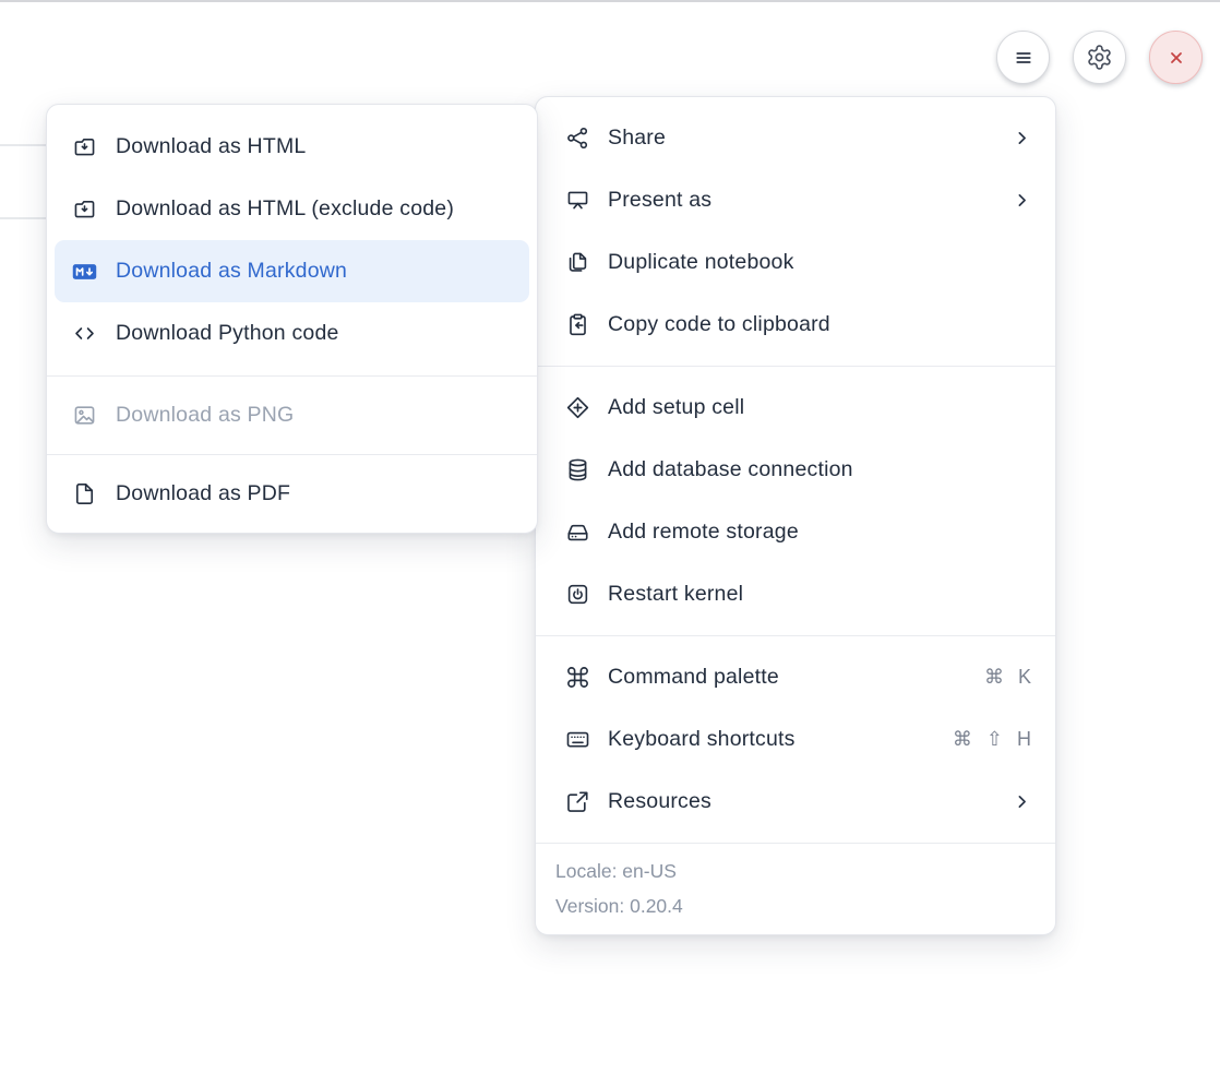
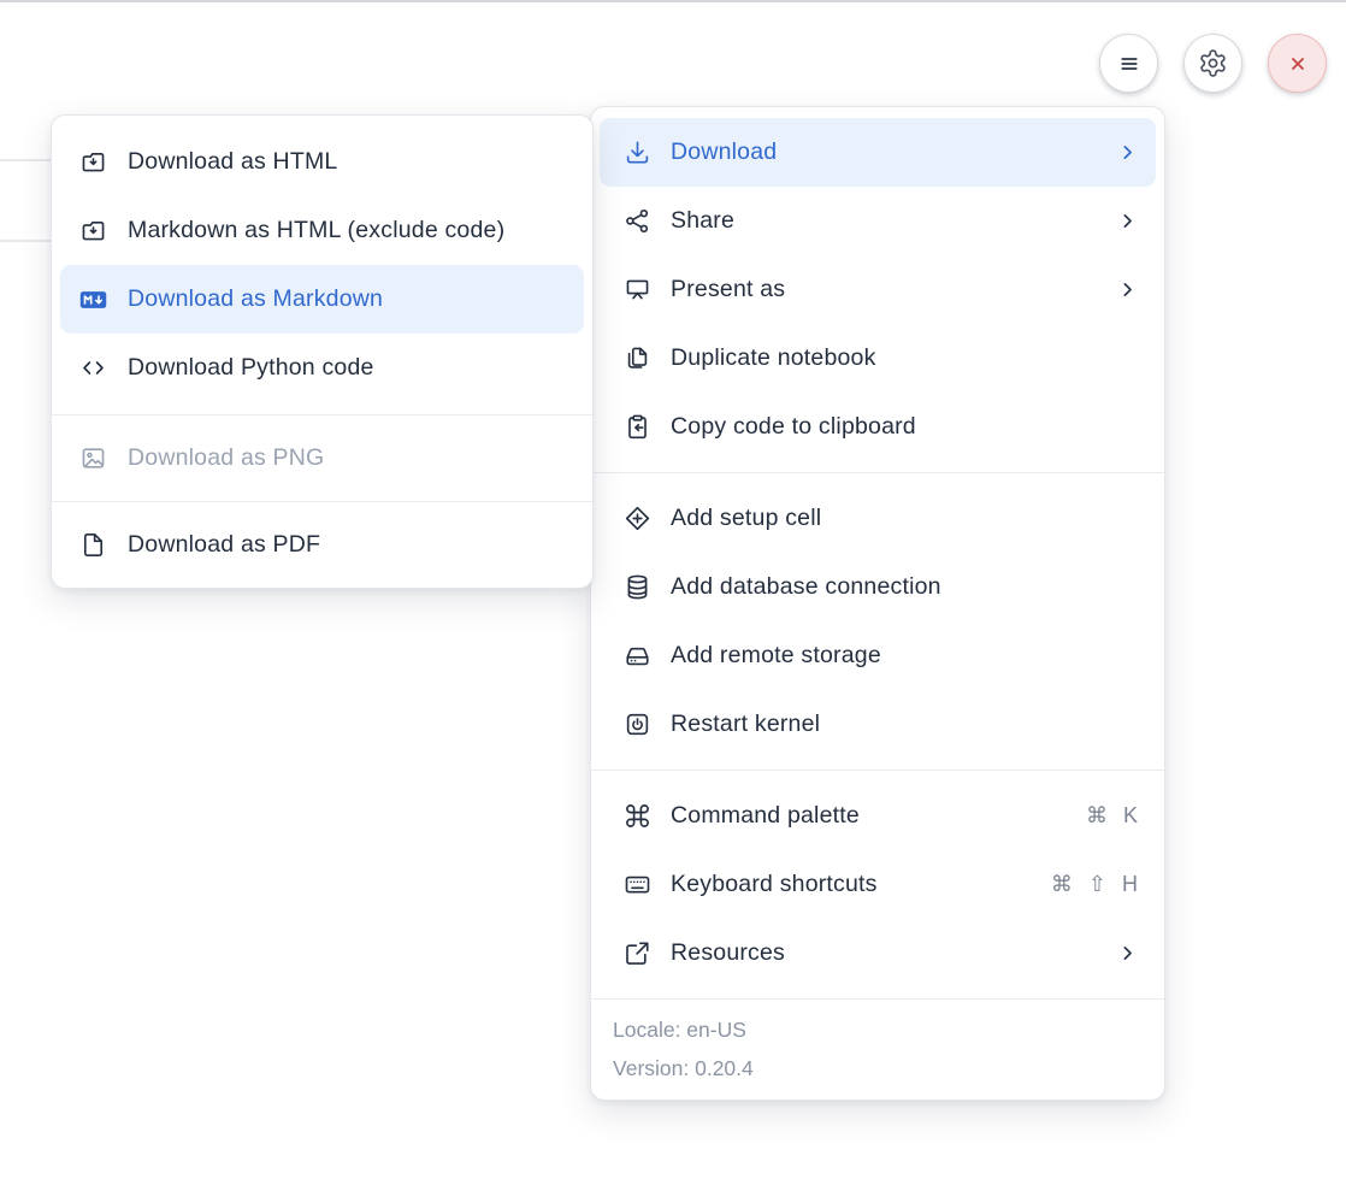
+ Download
  Share
  Present as
  Duplicate notebook
  Copy code to clipboard
  Add setup cell
  Add database connection
  Add remote storage
  Restart kernel
  Command palette
  ⌘ K
  Keyboard shortcuts
  ⌘ ⇧ H
  Resources
  Locale: en-US
  Version: 0.20.4
  Download as HTML
- Download as HTML (exclude code)
+ Markdown as HTML (exclude code)
  Download as Markdown
  Download Python code
  Download as PNG
  Download as PDF
